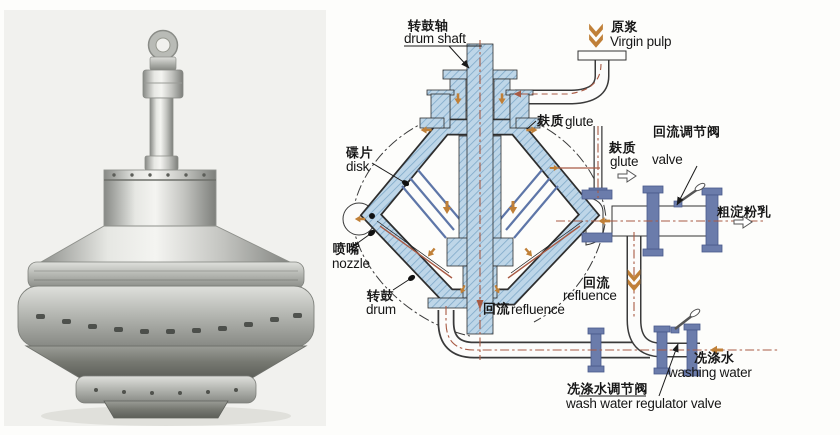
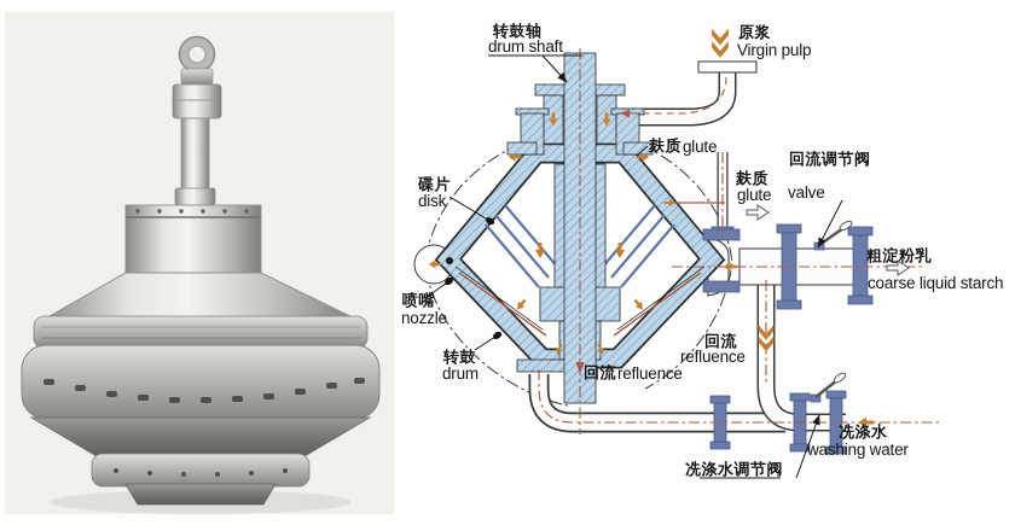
  转鼓轴
  drum shaft
  原浆
  Virgin pulp
  麸质
  glute
  麸质
  glute
  回流调节阀
  valve
  粗淀粉乳
+ coarse liquid starch
  碟片
  disk
  喷嘴
  nozzle
  转鼓
  drum
  回流
  refluence
  回流
  refluence
  冼涤水调节阀
- wash water regulator valve
  冼涤水
  washing water
